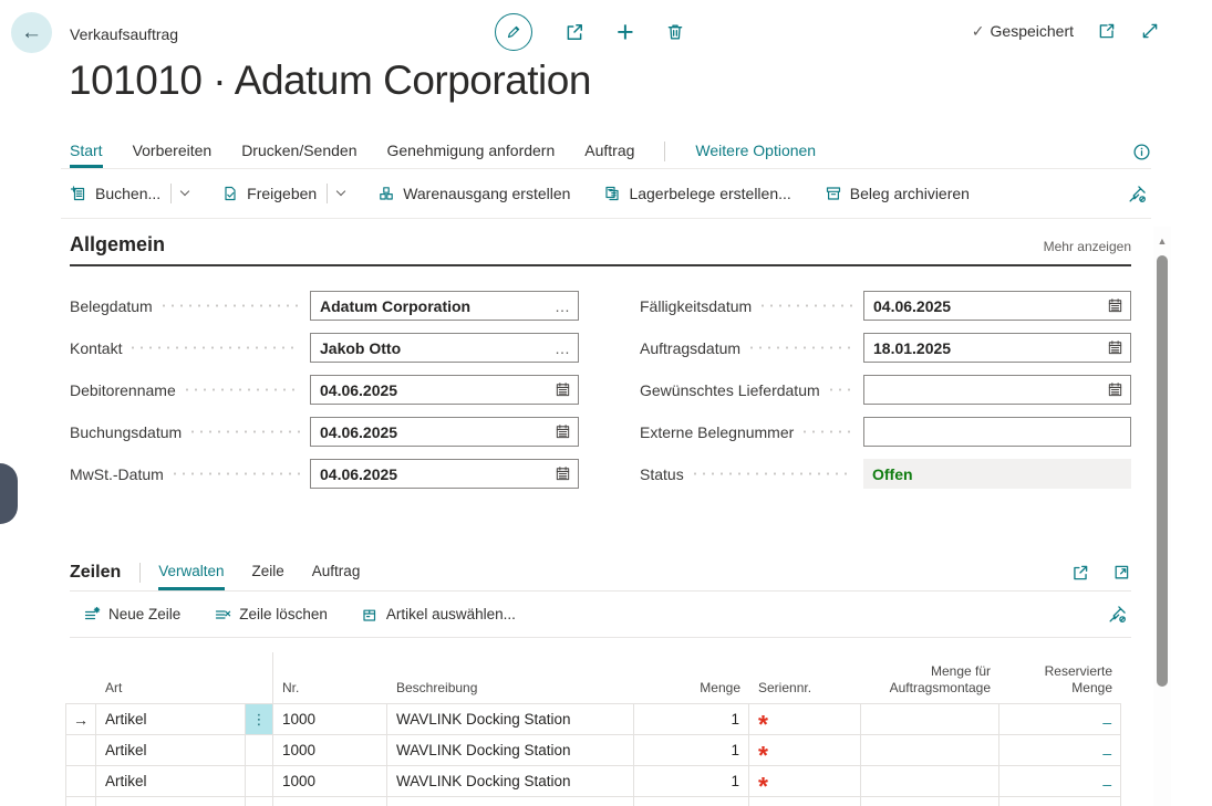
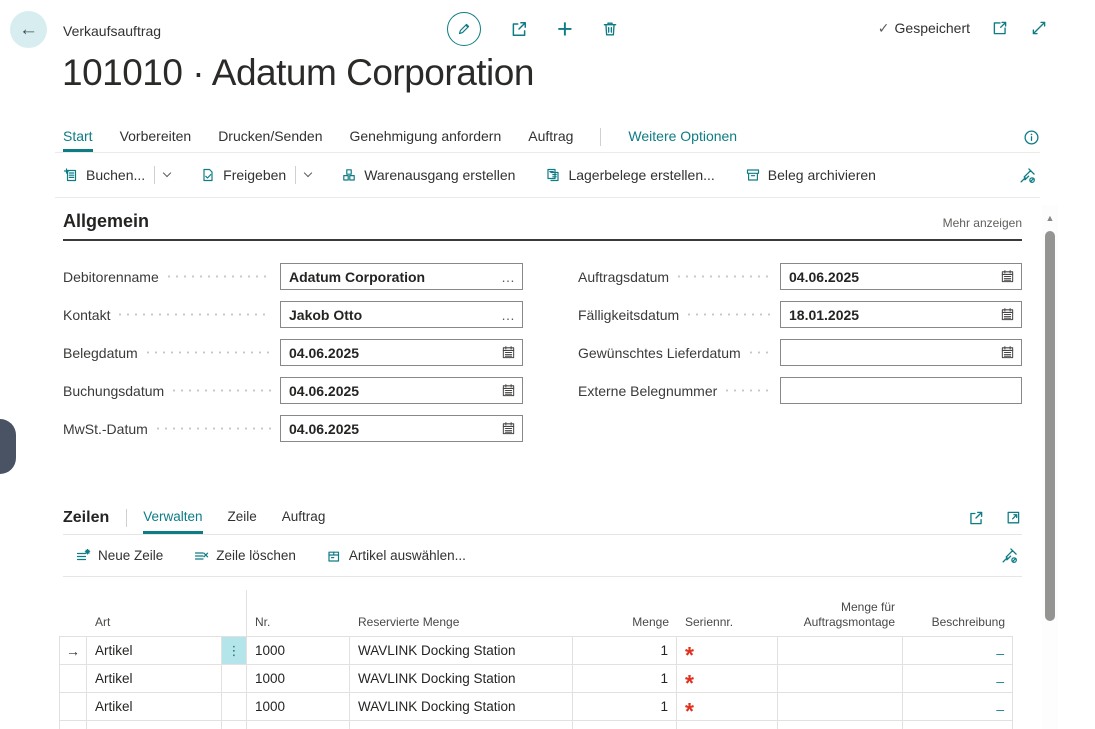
  ←
  Verkaufsauftrag
  +
  ✓
  Gespeichert
  101010 · Adatum Corporation
  Start
  Vorbereiten
  Drucken/Senden
  Genehmigung anfordern
  Auftrag
  Weitere Optionen
  Buchen...
  Freigeben
  Warenausgang erstellen
  Lagerbelege erstellen...
  Beleg archivieren
  Allgemein
  Mehr anzeigen
- Belegdatum
+ Debitorenname
  Adatum Corporation
  …
  Kontakt
  Jakob Otto
  …
- Debitorenname
+ Belegdatum
  04.06.2025
  Buchungsdatum
  04.06.2025
  MwSt.-Datum
  04.06.2025
- Fälligkeitsdatum
+ Auftragsdatum
  04.06.2025
- Auftragsdatum
+ Fälligkeitsdatum
  18.01.2025
  Gewünschtes Lieferdatum
  Externe Belegnummer
- Status
- Offen
  Zeilen
  Verwalten
  Zeile
  Auftrag
  Neue Zeile
  Zeile löschen
  Artikel auswählen...
  Art
  Nr.
- Beschreibung
+ Reservierte Menge
  Menge
  Seriennr.
  Menge für Auftragsmontage
- Reservierte Menge
+ Beschreibung
  →
  Artikel
  ⋮
  1000
  WAVLINK Docking Station
  1
  *
  _
  Artikel
  1000
  WAVLINK Docking Station
  1
  *
  _
  Artikel
  1000
  WAVLINK Docking Station
  1
  *
  _
  ▲
